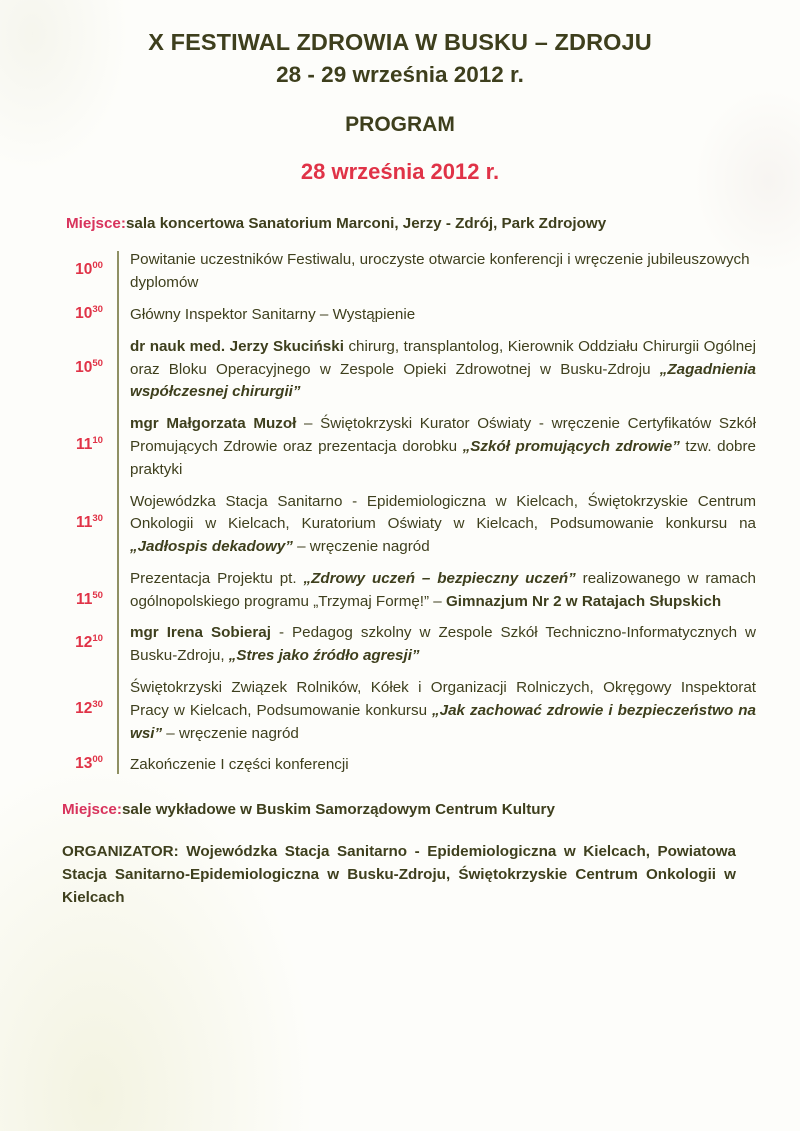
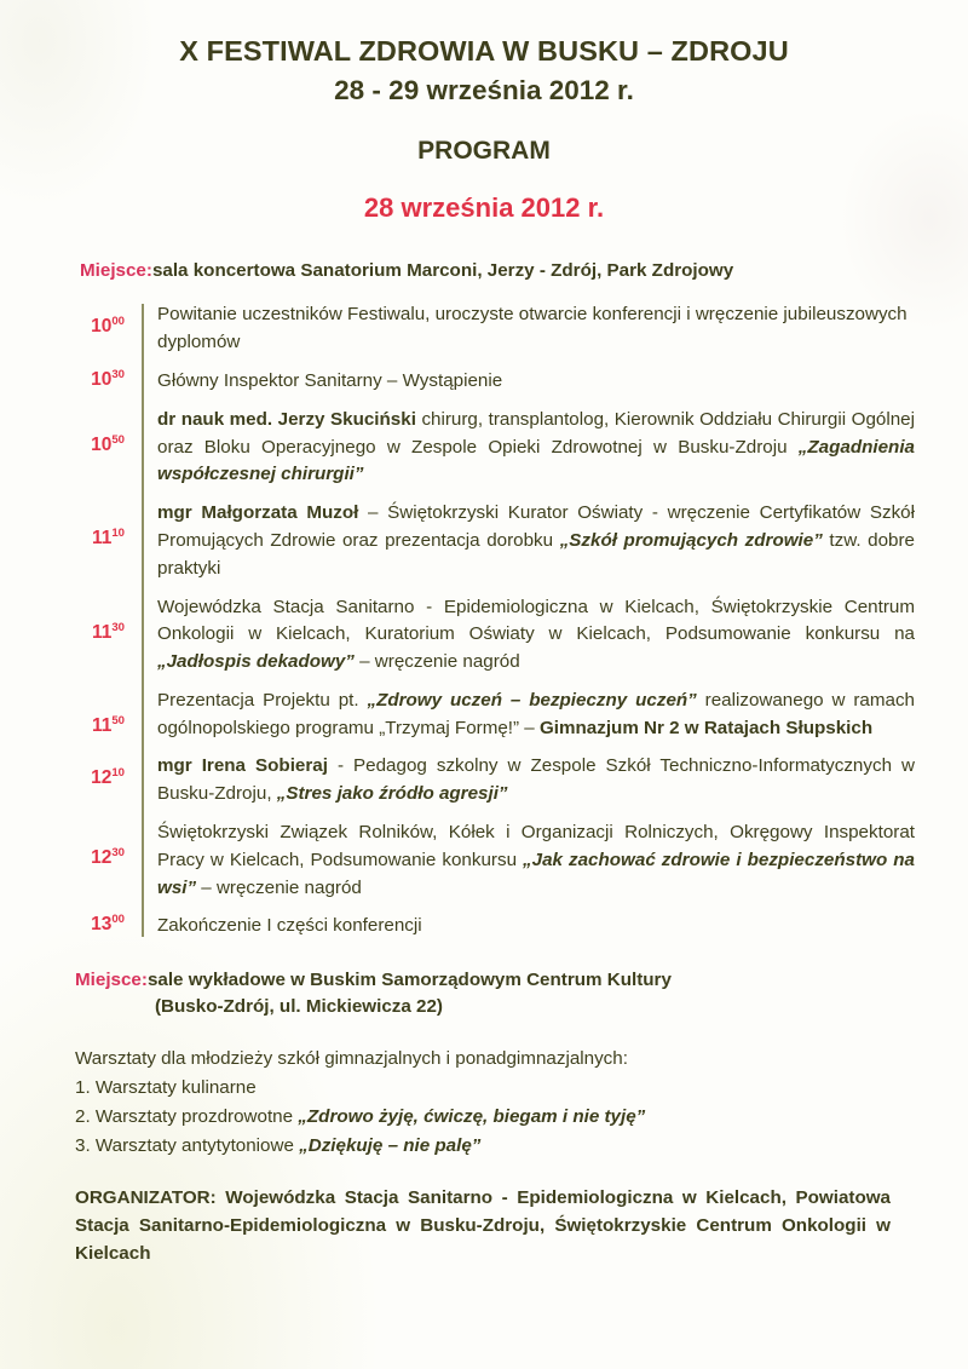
  X FESTIWAL ZDROWIA W BUSKU – ZDROJU
  28 - 29 września 2012 r.
  PROGRAM
  28 września 2012 r.
  Miejsce:sala koncertowa Sanatorium Marconi, Jerzy - Zdrój, Park Zdrojowy
  1000
  Powitanie uczestników Festiwalu, uroczyste otwarcie konferencji i wręczenie jubileuszowych dyplomów
  1030
  Główny Inspektor Sanitarny – Wystąpienie
  1050
  dr nauk med. Jerzy Skuciński chirurg, transplantolog, Kierownik Oddziału Chirurgii Ogólnej oraz Bloku Operacyjnego w Zespole Opieki Zdrowotnej w Busku-Zdroju „Zagadnienia współczesnej chirurgii”
  1110
  mgr Małgorzata Muzoł – Świętokrzyski Kurator Oświaty - wręczenie Certyfikatów Szkół Promujących Zdrowie oraz prezentacja dorobku „Szkół promujących zdrowie” tzw. dobre praktyki
  1130
  Wojewódzka Stacja Sanitarno - Epidemiologiczna w Kielcach, Świętokrzyskie Centrum Onkologii w Kielcach, Kuratorium Oświaty w Kielcach, Podsumowanie konkursu na „Jadłospis dekadowy” – wręczenie nagród
  1150
  Prezentacja Projektu pt. „Zdrowy uczeń – bezpieczny uczeń” realizowanego w ramach ogólnopolskiego programu „Trzymaj Formę!” – Gimnazjum Nr 2 w Ratajach Słupskich
  1210
  mgr Irena Sobieraj - Pedagog szkolny w Zespole Szkół Techniczno-Informatycznych w Busku-Zdroju, „Stres jako źródło agresji”
  1230
  Świętokrzyski Związek Rolników, Kółek i Organizacji Rolniczych, Okręgowy Inspektorat Pracy w Kielcach, Podsumowanie konkursu „Jak zachować zdrowie i bezpieczeństwo na wsi” – wręczenie nagród
  1300
  Zakończenie I części konferencji
  Miejsce:sale wykładowe w Buskim Samorządowym Centrum Kultury
+ (Busko-Zdrój, ul. Mickiewicza 22)
+ Warsztaty dla młodzieży szkół gimnazjalnych i ponadgimnazjalnych:
+ 1. Warsztaty kulinarne
+ 2. Warsztaty prozdrowotne „Zdrowo żyję, ćwiczę, biegam i nie tyję”
+ 3. Warsztaty antytytoniowe „Dziękuję – nie palę”
  ORGANIZATOR: Wojewódzka Stacja Sanitarno - Epidemiologiczna w Kielcach, Powiatowa Stacja Sanitarno-Epidemiologiczna w Busku-Zdroju, Świętokrzyskie Centrum Onkologii w Kielcach
